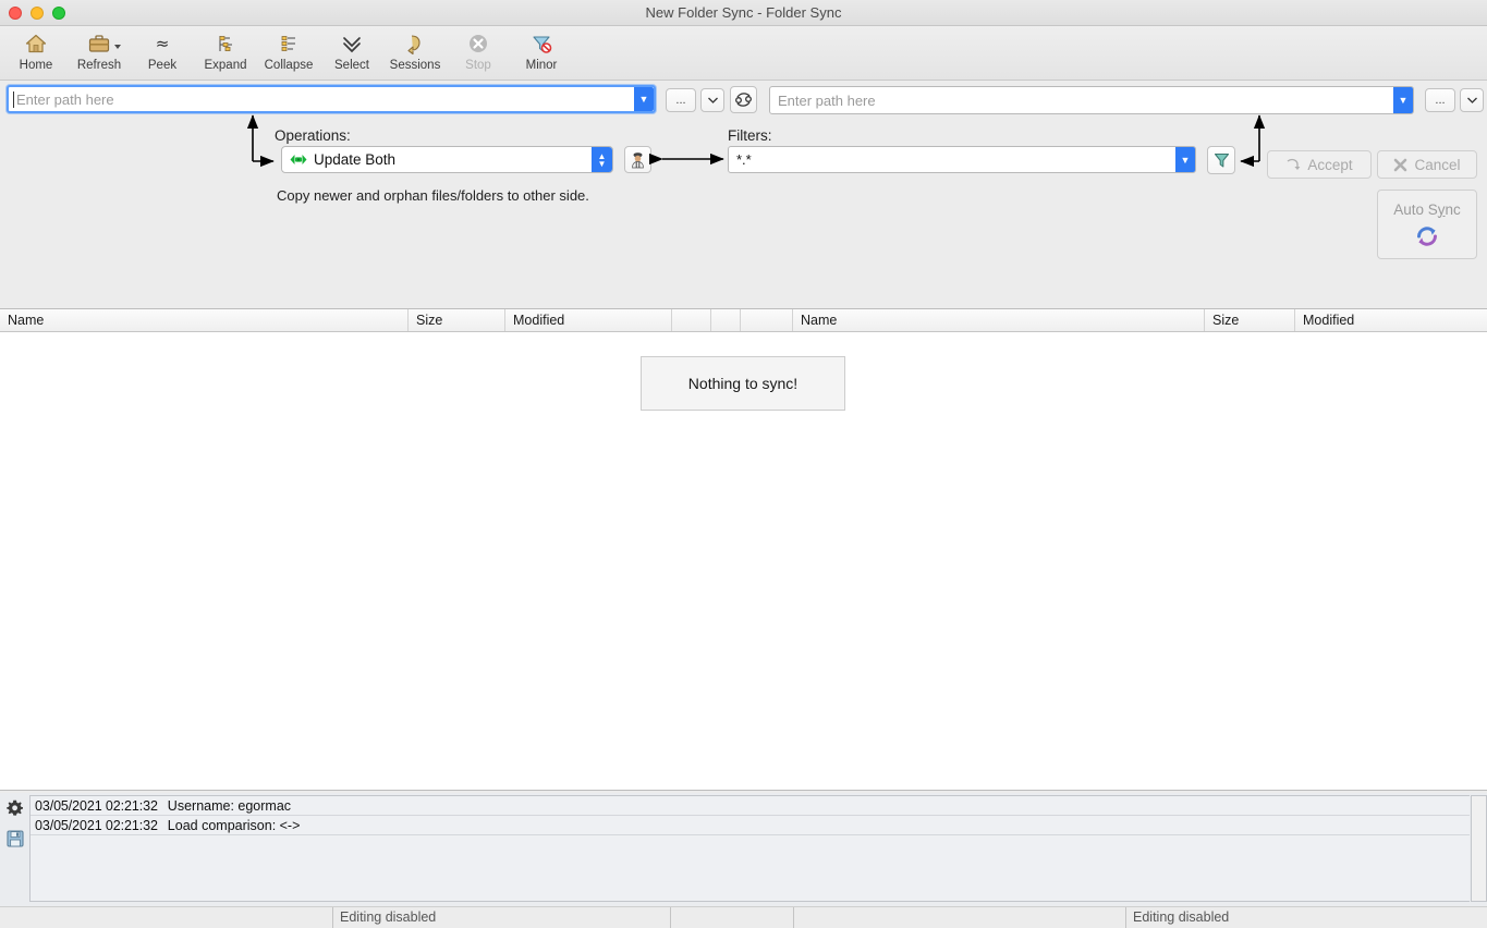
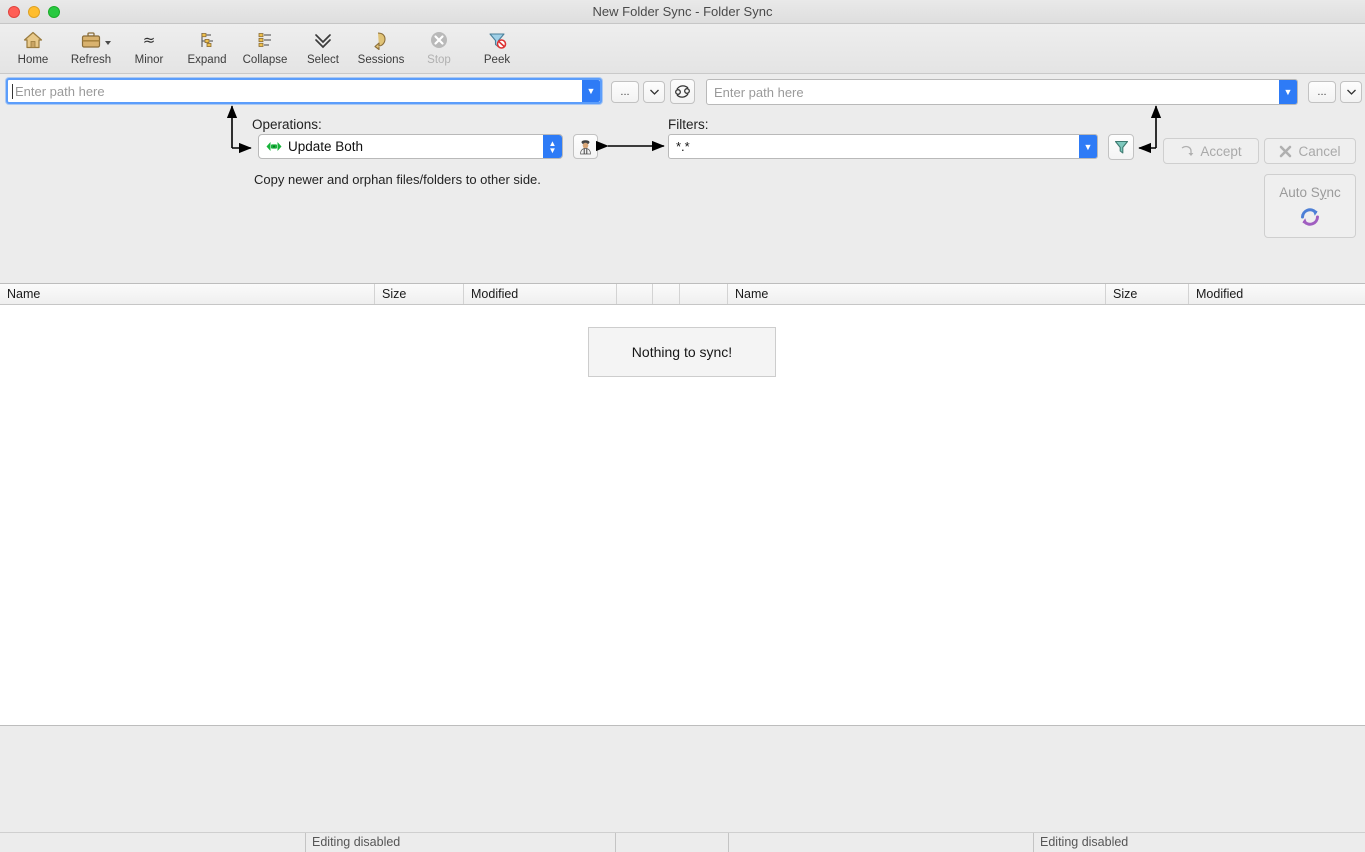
  New Folder Sync - Folder Sync
  Home
  Refresh
  ≈
- Peek
+ Minor
  Expand
  Collapse
  Select
  Sessions
  Stop
- Minor
+ Peek
  Enter path here
  ▼
  ...
  Enter path here
  ▼
  ...
  Operations:
  Update Both
  ▲
  ▼
  Copy newer and orphan files/folders to other side.
  Filters:
  *.*
  ▼
  Accept
  Cancel
  Auto Sync
  Name
  Size
  Modified
  Name
  Size
  Modified
  Nothing to sync!
- 03/05/2021 02:21:32 Username: egormac
- 03/05/2021 02:21:32 Load comparison: <->
  Editing disabled
  Editing disabled
